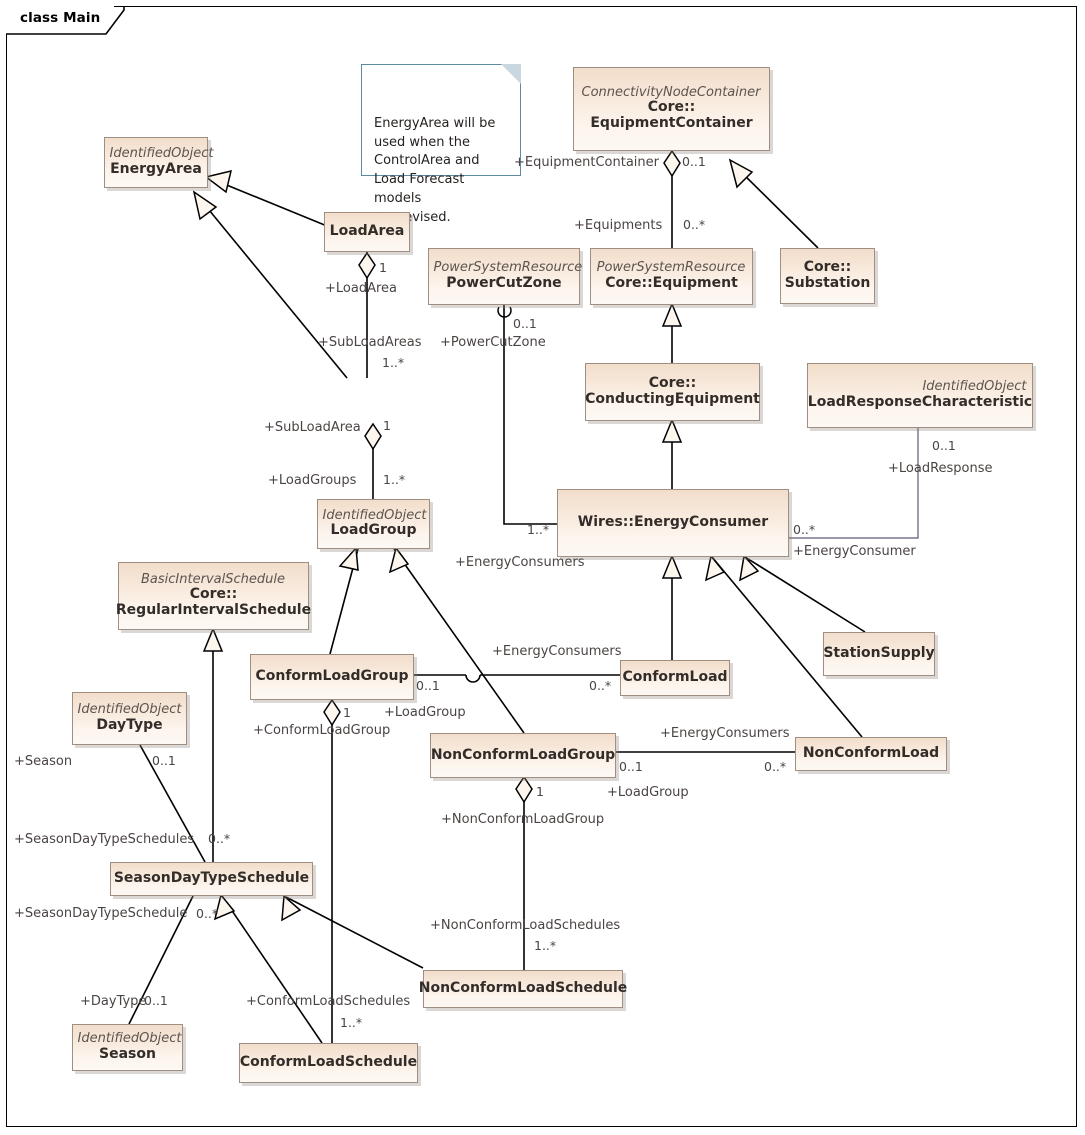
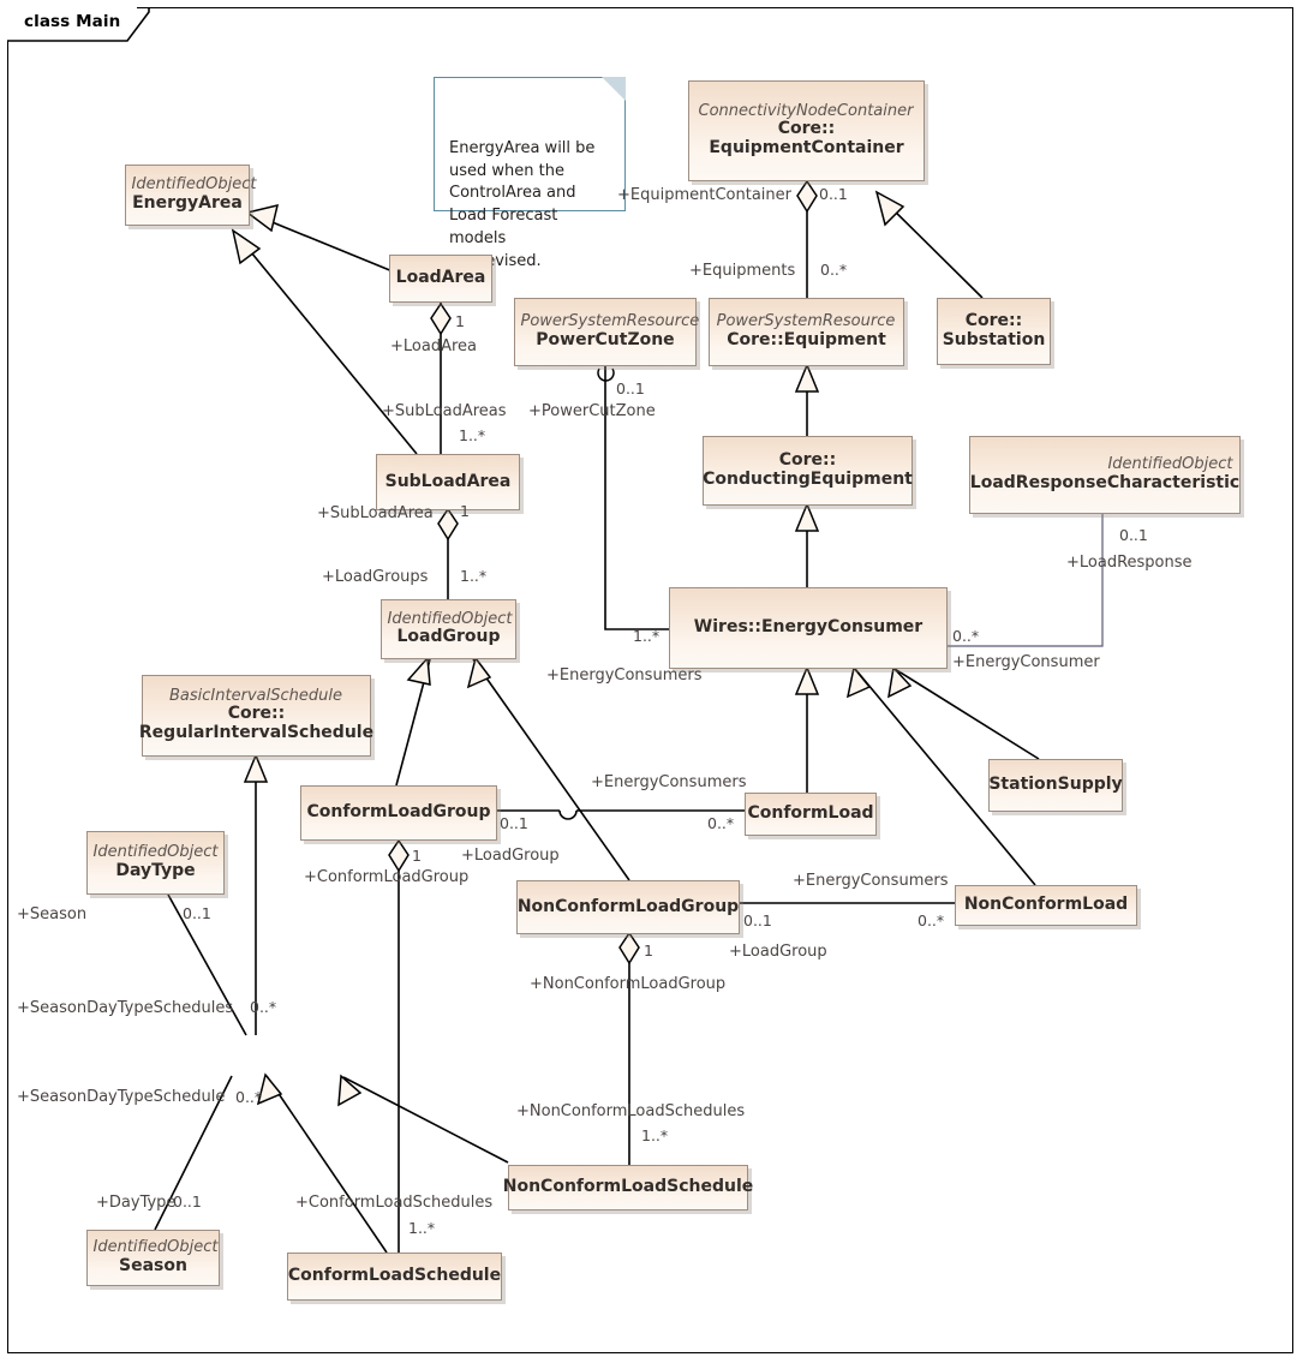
  class Main
  EnergyArea will be
  used when the
  ControlArea and
  Load Forecast models
  IdentifiedObject
  EnergyArea
  LoadArea
  ConnectivityNodeContainer
  Core::
  EquipmentContainer
  Core::
  Substation
  PowerSystemResource
  PowerCutZone
  PowerSystemResource
  Core::Equipment
  Core::
  ConductingEquipment
  IdentifiedObject
  LoadResponseCharacteristic
+ SubLoadArea
  IdentifiedObject
  LoadGroup
  Wires::EnergyConsumer
  BasicIntervalSchedule
  Core::
  RegularIntervalSchedule
  ConformLoadGroup
  ConformLoad
  StationSupply
  IdentifiedObject
  DayType
  NonConformLoadGroup
  NonConformLoad
- SeasonDayTypeSchedule
  IdentifiedObject
  Season
  NonConformLoadSchedule
  ConformLoadSchedule
  +EquipmentContainer
  0..1
  +Equipments
  0..*
  1
  +LoadArea
  +SubLoadAreas
  1..*
  0..1
  +PowerCutZone
  +SubLoadArea
  1
  +LoadGroups
  1..*
  0..1
  +LoadResponse
  1..*
  +EnergyConsumers
  0..*
  +EnergyConsumer
  +EnergyConsumers
  0..1
  0..*
  +LoadGroup
  1
  +ConformLoadGroup
  +Season
  0..1
  +EnergyConsumers
  0..1
  0..*
  +LoadGroup
  1
  +NonConformLoadGroup
  +SeasonDayTypeSchedules
  0..*
  +SeasonDayTypeSchedule
  0..*
  +NonConformLoadSchedules
  1..*
  +DayType
  0..1
  +ConformLoadSchedules
  1..*
